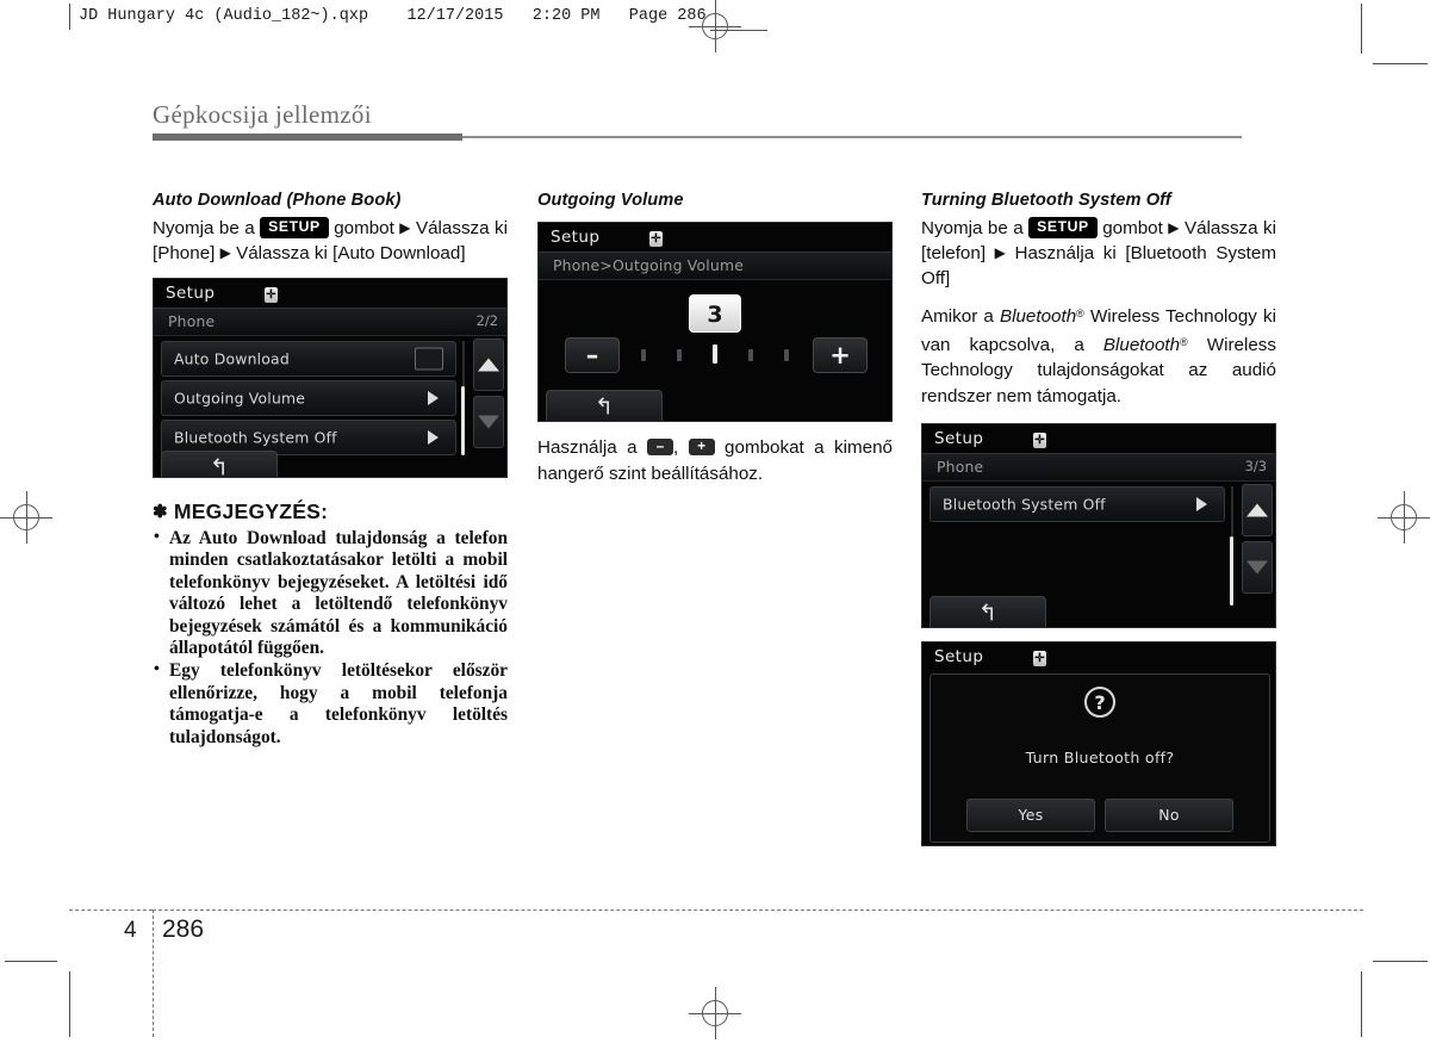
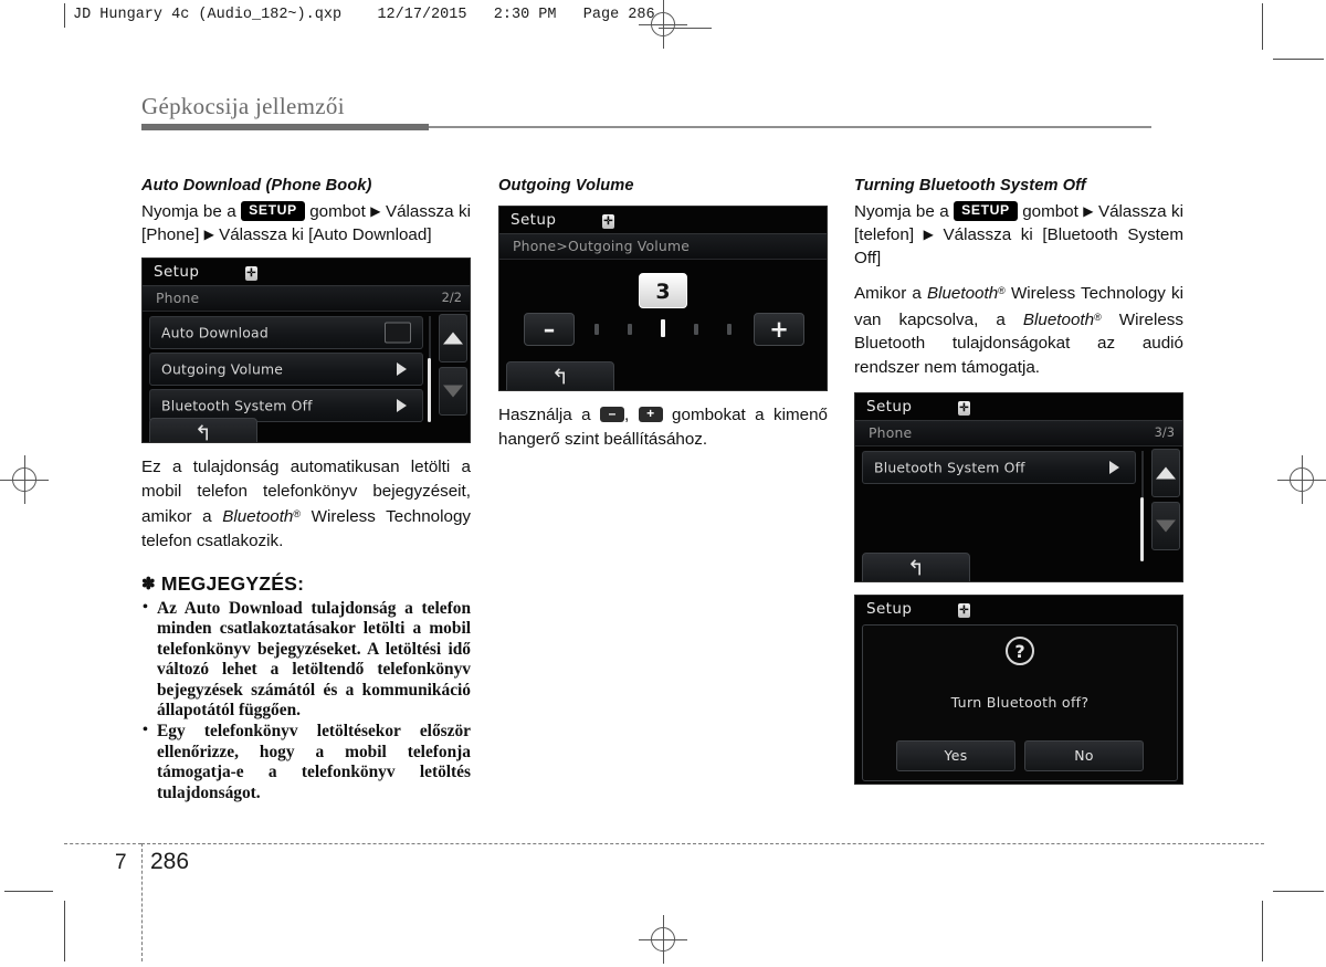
- JD Hungary 4c (Audio_182~).qxp 12/17/2015 2:20 PM Page 286
+ JD Hungary 4c (Audio_182~).qxp 12/17/2015 2:30 PM Page 286
  Gépkocsija jellemzői
  Auto Download (Phone Book)
  Nyomja be a SETUP gombot ▶ Válassza ki [Phone] ▶ Válassza ki [Auto Download]
  Setup
  ✛
  Phone
  2/2
  Auto Download
  Outgoing Volume
  Bluetooth System Off
  ↰
+ Ez a tulajdonság automatikusan letölti a mobil telefon telefonkönyv bejegyzéseit, amikor a Bluetooth® Wireless Technology telefon csatlakozik.
  ✽ MEGJEGYZÉS:
  Az Auto Download tulajdonság a telefon minden csatlakoztatásakor letölti a mobil telefonkönyv bejegyzéseket. A letöltési idő változó lehet a letöltendő telefonkönyv bejegyzések számától és a kommunikáció állapotától függően.
  Egy telefonkönyv letöltésekor először ellenőrizze, hogy a mobil telefonja támogatja-e a telefonkönyv letöltés tulajdonságot.
  Outgoing Volume
  Setup
  ✛
  Phone>Outgoing Volume
  3
  –
  +
  ↰
  Használja a – , + gombokat a kimenő hangerő szint beállításához.
  Turning Bluetooth System Off
- Nyomja be a SETUP gombot ▶ Válassza ki [telefon] ▶ Használja ki [Bluetooth System Off]
+ Nyomja be a SETUP gombot ▶ Válassza ki [telefon] ▶ Válassza ki [Bluetooth System Off]
- Amikor a Bluetooth® Wireless Technology ki van kapcsolva, a Bluetooth® Wireless Technology tulajdonságokat az audió rendszer nem támogatja.
+ Amikor a Bluetooth® Wireless Technology ki van kapcsolva, a Bluetooth® Wireless Bluetooth tulajdonságokat az audió rendszer nem támogatja.
  Setup
  ✛
  Phone
  3/3
  Bluetooth System Off
  ↰
  Setup
  ✛
  ?
  Turn Bluetooth off?
  Yes
  No
- 4
+ 7
  286
